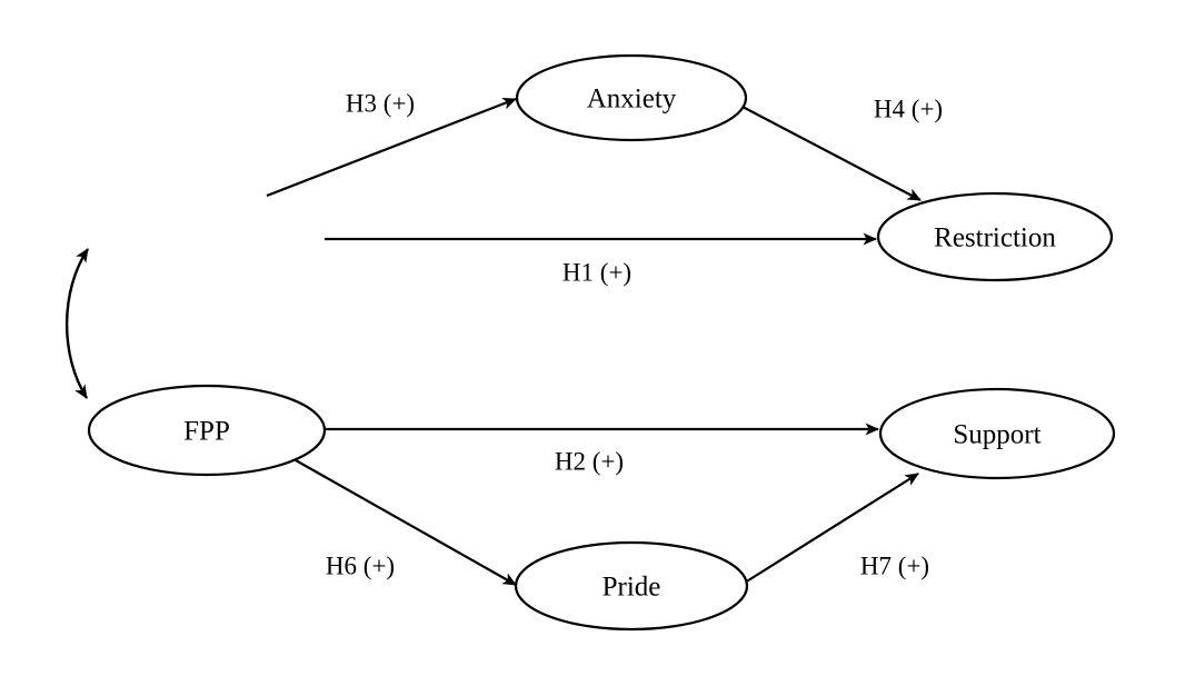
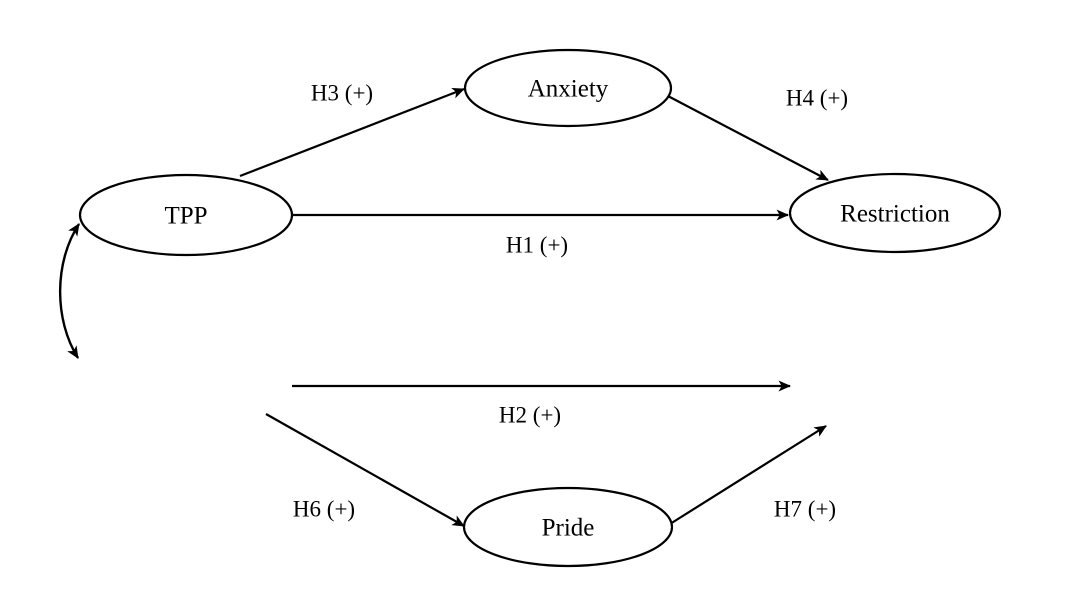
  H1 (+)
  H3 (+)
  H4 (+)
  H2 (+)
  H6 (+)
  H7 (+)
+ TPP
  Anxiety
  Restriction
- FPP
- Support
  Pride
